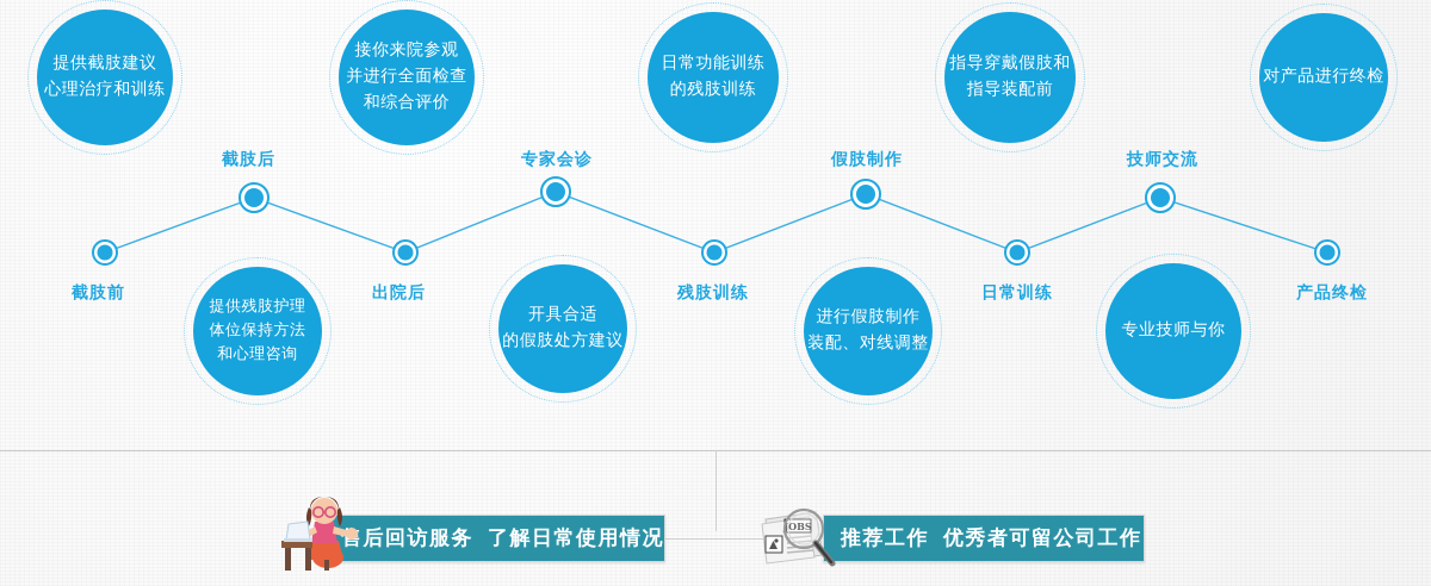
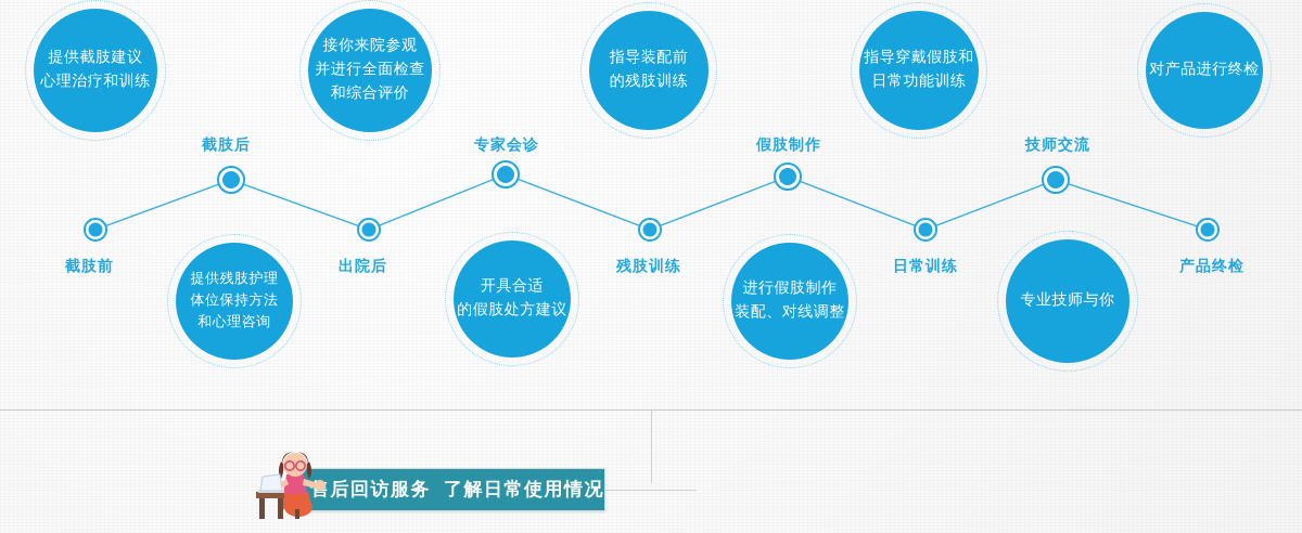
  提供截肢建议
  心理治疗和训练
  提供残肢护理
  体位保持方法
  和心理咨询
  接你来院参观
  并进行全面检查
  和综合评价
  开具合适
  的假肢处方建议
- 日常功能训练
+ 指导装配前
  的残肢训练
  进行假肢制作
  装配、对线调整
  指导穿戴假肢和
- 指导装配前
+ 日常功能训练
  专业技师与你
  对产品进行终检
  截肢前
  截肢后
  出院后
  专家会诊
  残肢训练
  假肢制作
  日常训练
  技师交流
  产品终检
  后回访服务 了解日常使用情况
- 推荐工作 优秀者可留公司工作
- JOBS
